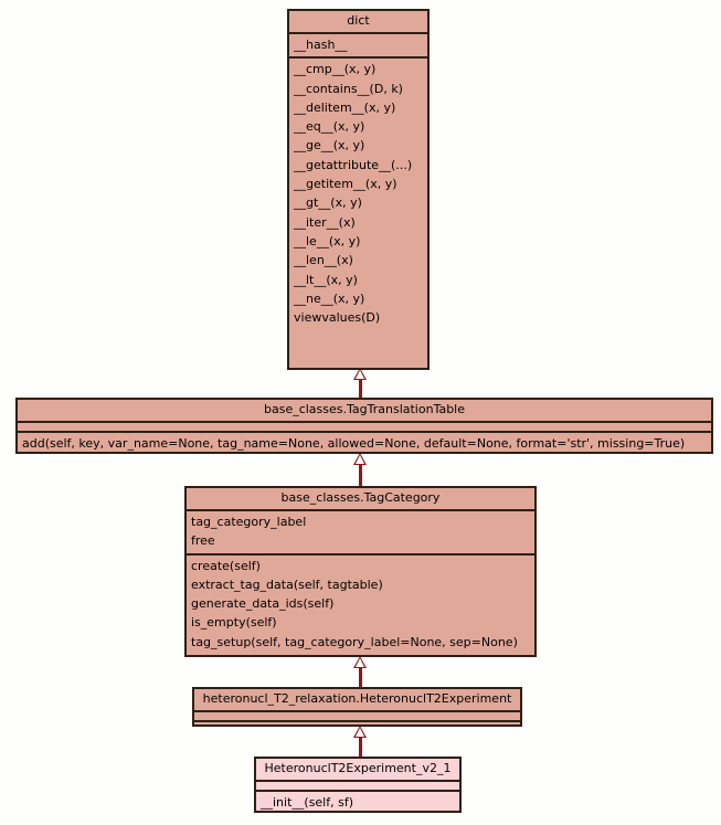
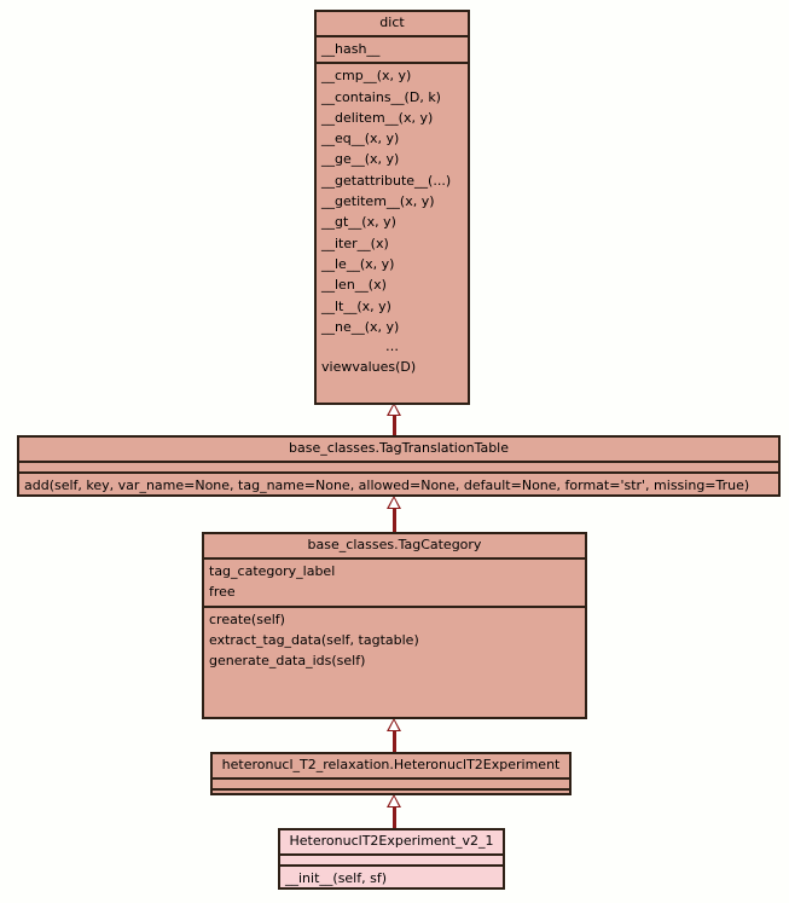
  dict
  __hash__
  __cmp__(x, y)
  __contains__(D, k)
  __delitem__(x, y)
  __eq__(x, y)
  __ge__(x, y)
  __getattribute__(...)
  __getitem__(x, y)
  __gt__(x, y)
  __iter__(x)
  __le__(x, y)
  __len__(x)
  __lt__(x, y)
  __ne__(x, y)
+ …
  viewvalues(D)
  base_classes.TagTranslationTable
  add(self, key, var_name=None, tag_name=None, allowed=None, default=None, format='str', missing=True)
  base_classes.TagCategory
  tag_category_label
  free
  create(self)
  extract_tag_data(self, tagtable)
  generate_data_ids(self)
- is_empty(self)
- tag_setup(self, tag_category_label=None, sep=None)
  heteronucl_T2_relaxation.HeteronuclT2Experiment
  HeteronuclT2Experiment_v2_1
  __init__(self, sf)
